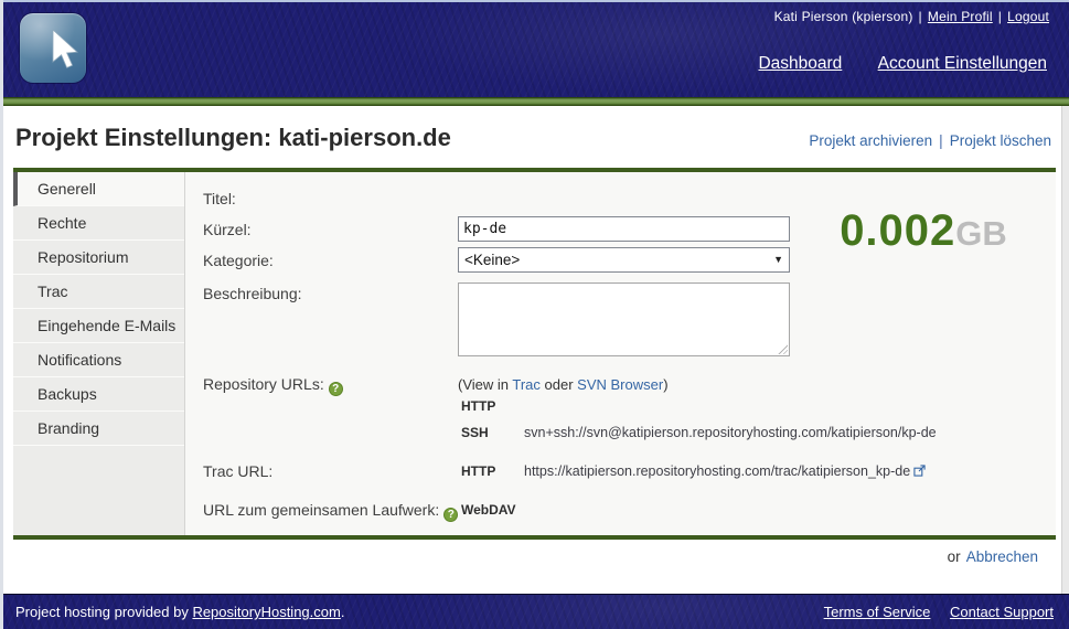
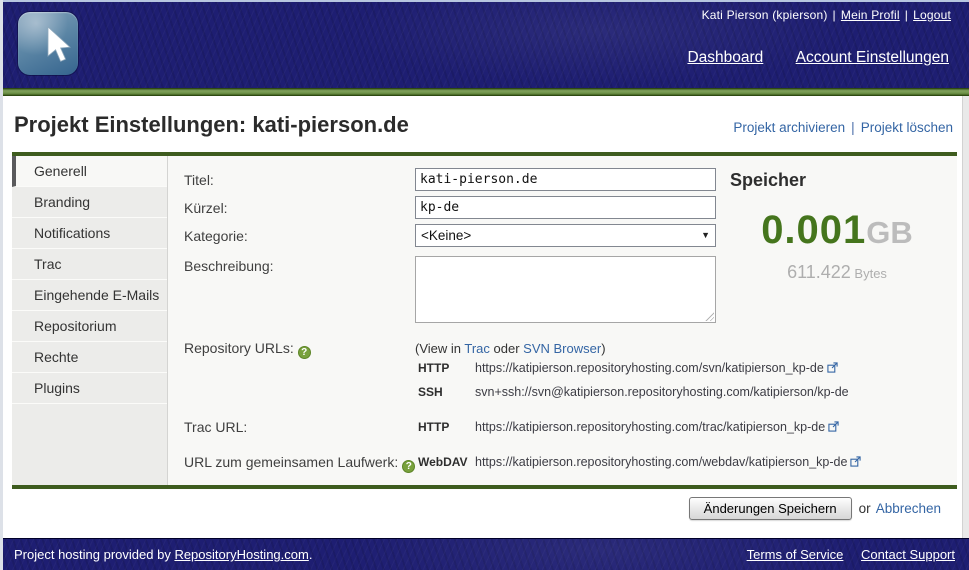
  Kati Pierson (kpierson) | Mein Profil | Logout
  Dashboard Account Einstellungen
  Projekt Einstellungen: kati-pierson.de
  Projekt archivieren | Projekt löschen
  Generell
- Rechte
+ Branding
- Repositorium
+ Notifications
  Trac
  Eingehende E-Mails
- Notifications
+ Repositorium
- Backups
- Branding
+ Rechte
+ Plugins
  Titel:
+ kati-pierson.de
  Kürzel:
  kp-de
  Kategorie:
  <Keine>
  ▼
  Beschreibung:
  Repository URLs: ?
  (View in Trac oder SVN Browser)
  HTTP
+ https://katipierson.repositoryhosting.com/svn/katipierson_kp-de
  SSH
  svn+ssh://svn@katipierson.repositoryhosting.com/katipierson/kp-de
  Trac URL:
  HTTP
  https://katipierson.repositoryhosting.com/trac/katipierson_kp-de
  URL zum gemeinsamen Laufwerk: ?
  WebDAV
+ https://katipierson.repositoryhosting.com/webdav/katipierson_kp-de
+ Speicher
- 0.002GB
+ 0.001GB
+ 611.422 Bytes
+ Änderungen Speichern
  or
  Abbrechen
  Project hosting provided by RepositoryHosting.com.
  Terms of Service Contact Support
